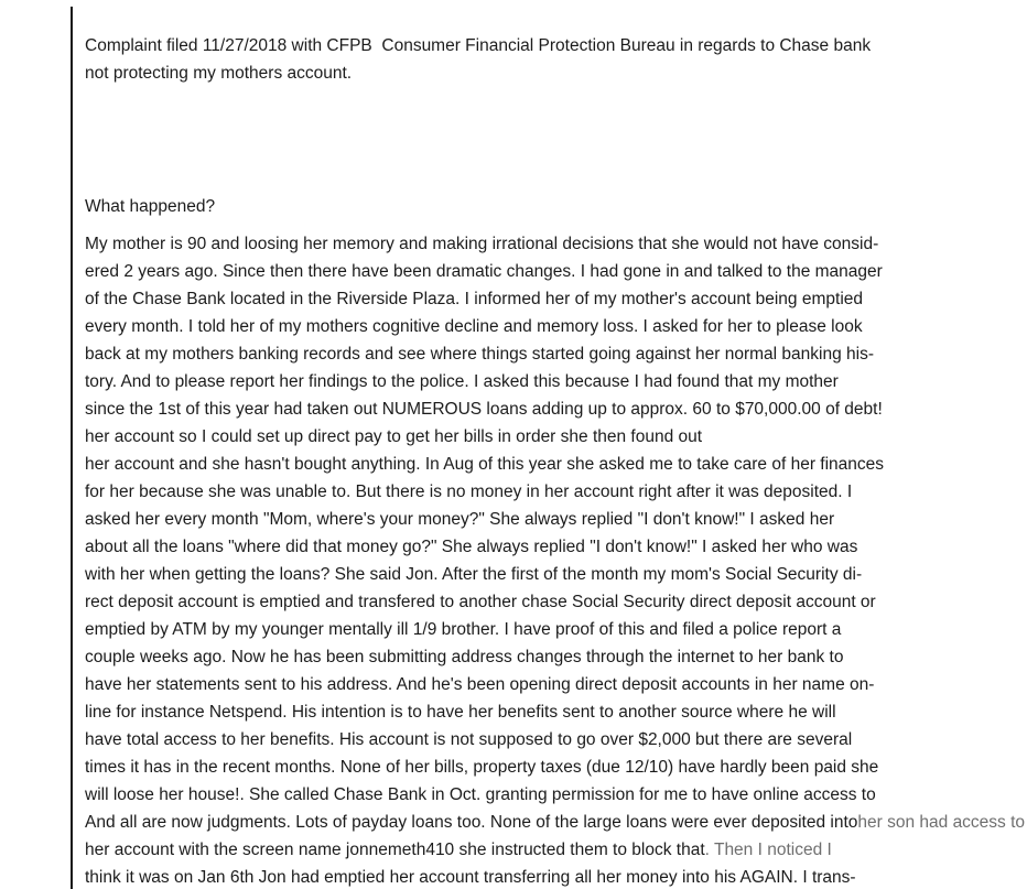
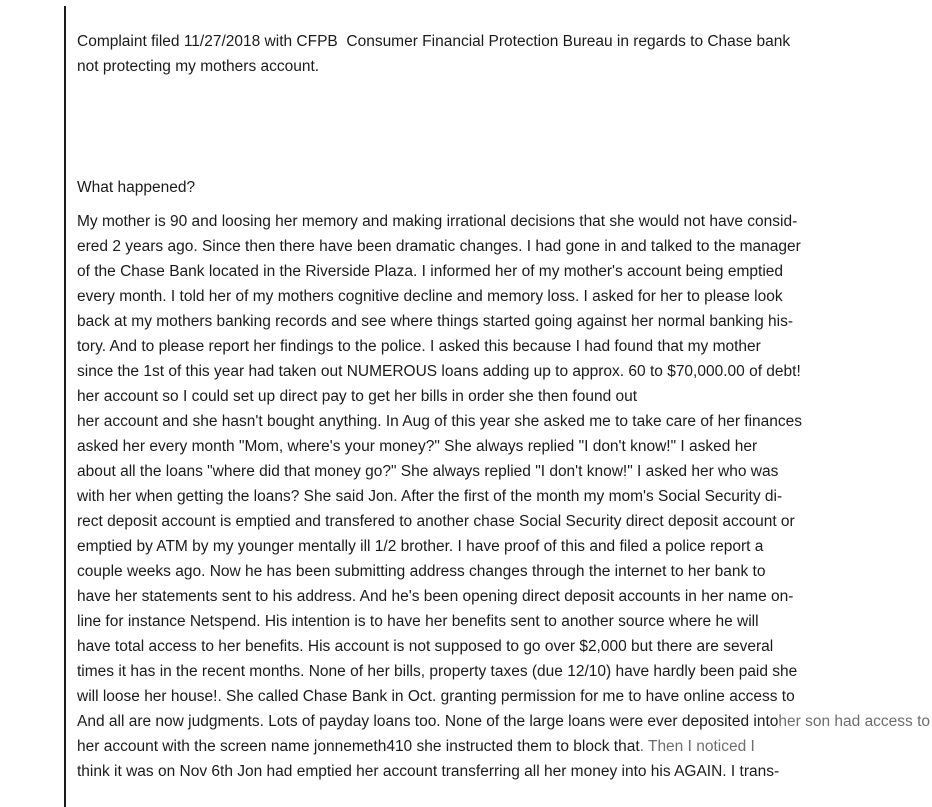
  Complaint filed 11/27/2018 with CFPB Consumer Financial Protection Bureau in regards to Chase bank
  not protecting my mothers account.
  What happened?
  My mother is 90 and loosing her memory and making irrational decisions that she would not have consid-
  ered 2 years ago. Since then there have been dramatic changes. I had gone in and talked to the manager
  of the Chase Bank located in the Riverside Plaza. I informed her of my mother's account being emptied
  every month. I told her of my mothers cognitive decline and memory loss. I asked for her to please look
  back at my mothers banking records and see where things started going against her normal banking his-
  tory. And to please report her findings to the police. I asked this because I had found that my mother
  since the 1st of this year had taken out NUMEROUS loans adding up to approx. 60 to $70,000.00 of debt!
  her account so I could set up direct pay to get her bills in order she then found out
  her account and she hasn't bought anything. In Aug of this year she asked me to take care of her finances
- for her because she was unable to. But there is no money in her account right after it was deposited. I
  asked her every month "Mom, where's your money?" She always replied "I don't know!" I asked her
  about all the loans "where did that money go?" She always replied "I don't know!" I asked her who was
  with her when getting the loans? She said Jon. After the first of the month my mom's Social Security di-
  rect deposit account is emptied and transfered to another chase Social Security direct deposit account or
- emptied by ATM by my younger mentally ill 1/9 brother. I have proof of this and filed a police report a
+ emptied by ATM by my younger mentally ill 1/2 brother. I have proof of this and filed a police report a
  couple weeks ago. Now he has been submitting address changes through the internet to her bank to
  have her statements sent to his address. And he's been opening direct deposit accounts in her name on-
  line for instance Netspend. His intention is to have her benefits sent to another source where he will
  have total access to her benefits. His account is not supposed to go over $2,000 but there are several
  times it has in the recent months. None of her bills, property taxes (due 12/10) have hardly been paid she
  will loose her house!. She called Chase Bank in Oct. granting permission for me to have online access to
  And all are now judgments. Lots of payday loans too. None of the large loans were ever deposited intoher son had access to
  her account with the screen name jonnemeth410 she instructed them to block that. Then I noticed I
- think it was on Jan 6th Jon had emptied her account transferring all her money into his AGAIN. I trans-
+ think it was on Nov 6th Jon had emptied her account transferring all her money into his AGAIN. I trans-
